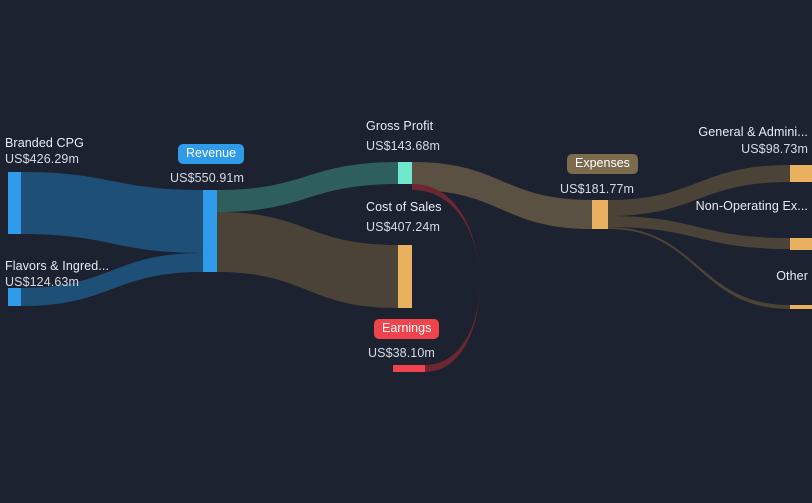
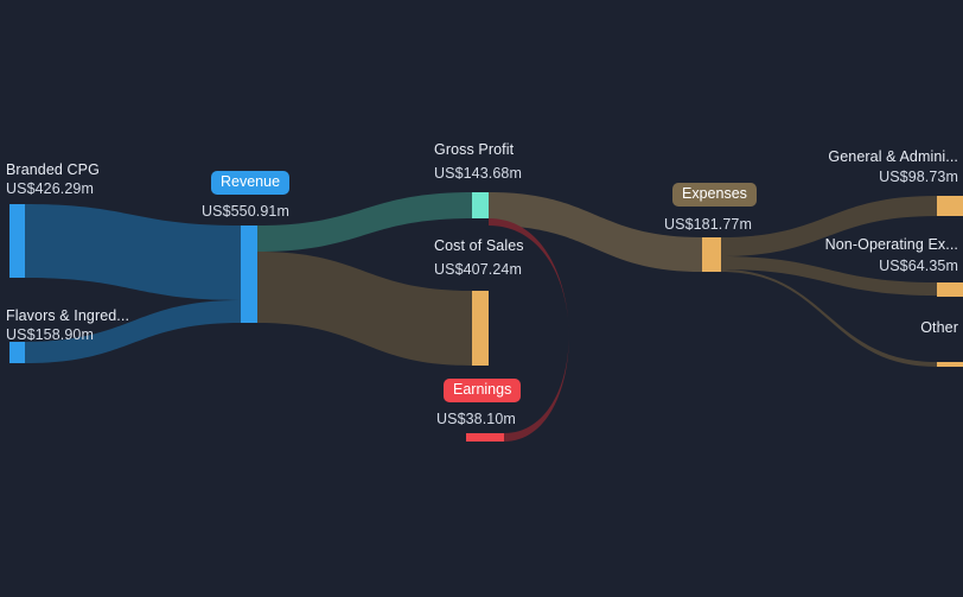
  Branded CPG
  US$426.29m
  Flavors & Ingred...
- US$124.63m
+ US$158.90m
  Revenue
  US$550.91m
  Gross Profit
  US$143.68m
  Cost of Sales
  US$407.24m
  Expenses
  US$181.77m
  Earnings
  US$38.10m
  General & Admini...
  US$98.73m
  Non-Operating Ex...
+ US$64.35m
  Other
